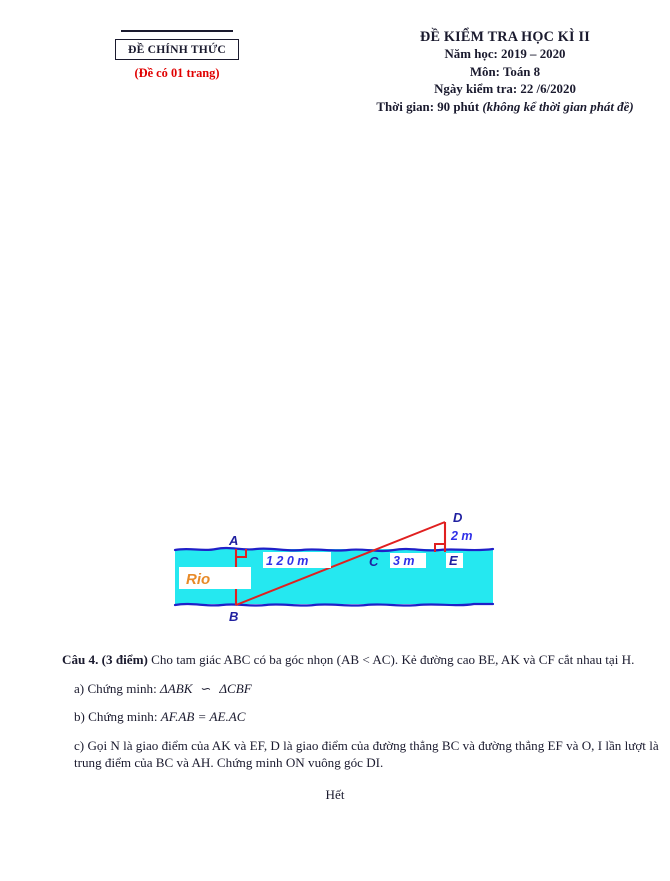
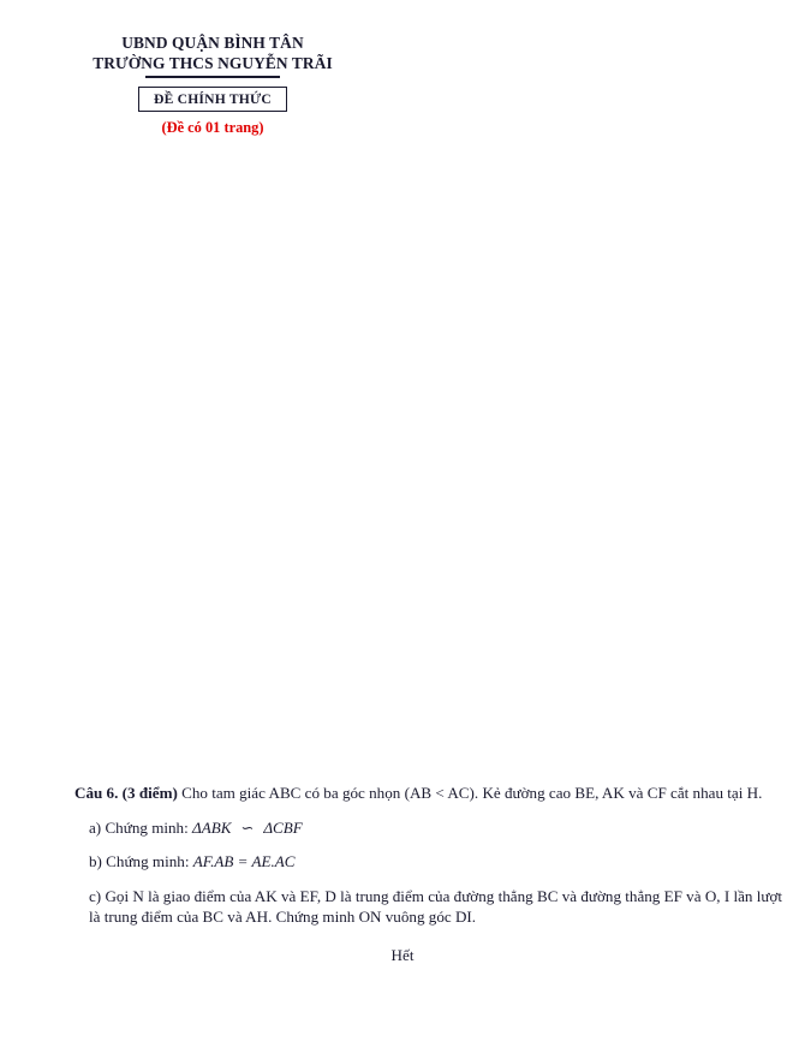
+ UBND QUẬN BÌNH TÂN
+ TRƯỜNG THCS NGUYỄN TRÃI
  ĐỀ CHÍNH THỨC
  (Đề có 01 trang)
- ĐỀ KIỂM TRA HỌC KÌ II
- Năm học: 2019 – 2020
- Môn: Toán 8
- Ngày kiểm tra: 22 /6/2020
- Thời gian: 90 phút (không kể thời gian phát đề)
- Rio
- 1 2 0 m
- 3 m
- 2 m
- A
- B
- C
- D
- E
- Câu 4. (3 điểm) Cho tam giác ABC có ba góc nhọn (AB < AC). Kẻ đường cao BE, AK và CF cắt nhau tại H.
+ Câu 6. (3 điểm) Cho tam giác ABC có ba góc nhọn (AB < AC). Kẻ đường cao BE, AK và CF cắt nhau tại H.
  a) Chứng minh: ΔABK ∽ ΔCBF
  b) Chứng minh: AF.AB = AE.AC
- c) Gọi N là giao điểm của AK và EF, D là giao điểm của đường thẳng BC và đường thẳng EF và O, I lần lượt là trung điểm của BC và AH. Chứng minh ON vuông góc DI.
+ c) Gọi N là giao điểm của AK và EF, D là trung điểm của đường thẳng BC và đường thẳng EF và O, I lần lượt là trung điểm của BC và AH. Chứng minh ON vuông góc DI.
  Hết
